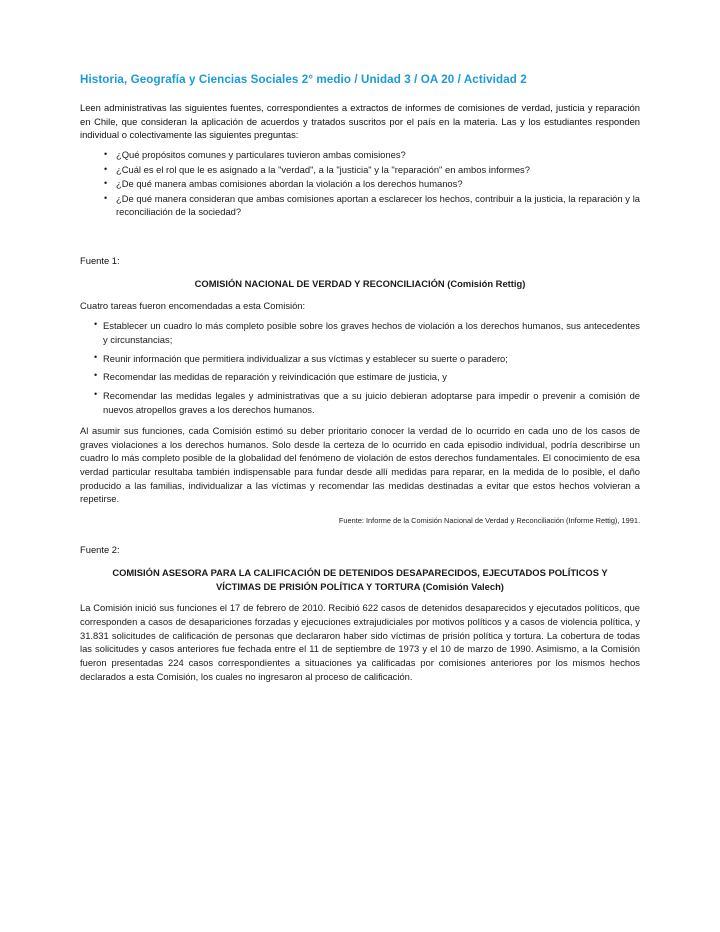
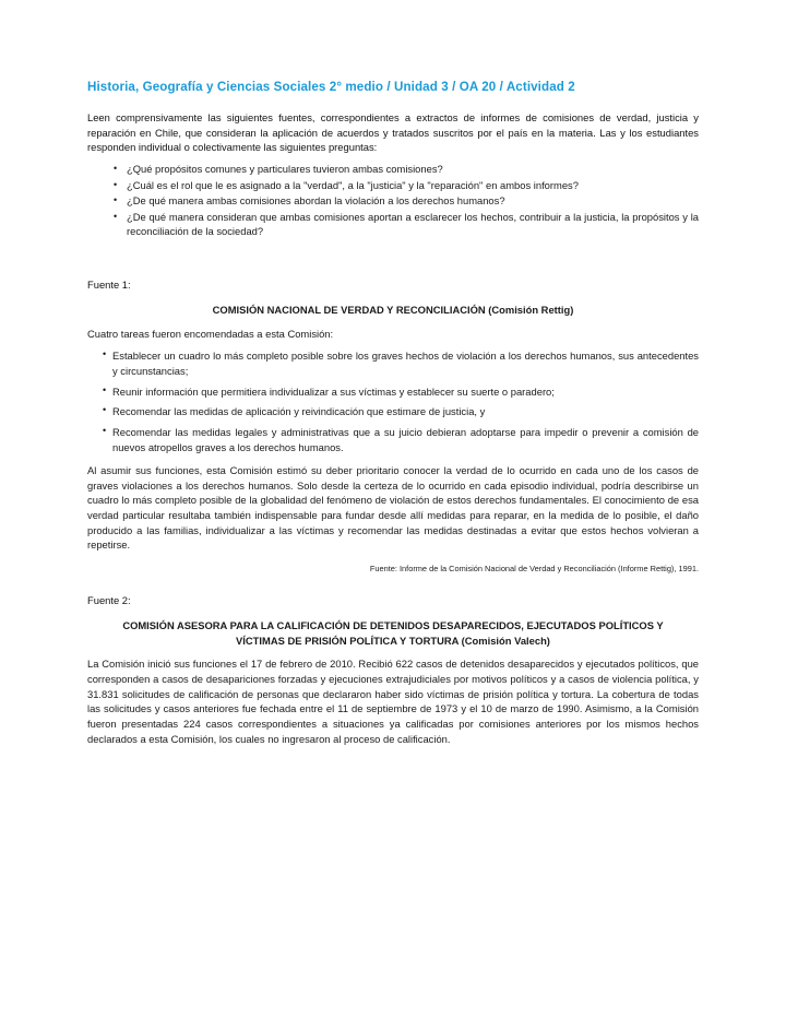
  Historia, Geografía y Ciencias Sociales 2° medio / Unidad 3 / OA 20 / Actividad 2
- Leen administrativas las siguientes fuentes, correspondientes a extractos de informes de comisiones de verdad, justicia y reparación en Chile, que consideran la aplicación de acuerdos y tratados suscritos por el país en la materia. Las y los estudiantes responden individual o colectivamente las siguientes preguntas:
+ Leen comprensivamente las siguientes fuentes, correspondientes a extractos de informes de comisiones de verdad, justicia y reparación en Chile, que consideran la aplicación de acuerdos y tratados suscritos por el país en la materia. Las y los estudiantes responden individual o colectivamente las siguientes preguntas:
  ¿Qué propósitos comunes y particulares tuvieron ambas comisiones?
  ¿Cuál es el rol que le es asignado a la "verdad", a la "justicia" y la "reparación" en ambos informes?
  ¿De qué manera ambas comisiones abordan la violación a los derechos humanos?
- ¿De qué manera consideran que ambas comisiones aportan a esclarecer los hechos, contribuir a la justicia, la reparación y la reconciliación de la sociedad?
+ ¿De qué manera consideran que ambas comisiones aportan a esclarecer los hechos, contribuir a la justicia, la propósitos y la reconciliación de la sociedad?
  Fuente 1:
  COMISIÓN NACIONAL DE VERDAD Y RECONCILIACIÓN (Comisión Rettig)
  Cuatro tareas fueron encomendadas a esta Comisión:
  Establecer un cuadro lo más completo posible sobre los graves hechos de violación a los derechos humanos, sus antecedentes y circunstancias;
  Reunir información que permitiera individualizar a sus víctimas y establecer su suerte o paradero;
- Recomendar las medidas de reparación y reivindicación que estimare de justicia, y
+ Recomendar las medidas de aplicación y reivindicación que estimare de justicia, y
  Recomendar las medidas legales y administrativas que a su juicio debieran adoptarse para impedir o prevenir a comisión de nuevos atropellos graves a los derechos humanos.
- Al asumir sus funciones, cada Comisión estimó su deber prioritario conocer la verdad de lo ocurrido en cada uno de los casos de graves violaciones a los derechos humanos. Solo desde la certeza de lo ocurrido en cada episodio individual, podría describirse un cuadro lo más completo posible de la globalidad del fenómeno de violación de estos derechos fundamentales. El conocimiento de esa verdad particular resultaba también indispensable para fundar desde allí medidas para reparar, en la medida de lo posible, el daño producido a las familias, individualizar a las víctimas y recomendar las medidas destinadas a evitar que estos hechos volvieran a repetirse.
+ Al asumir sus funciones, esta Comisión estimó su deber prioritario conocer la verdad de lo ocurrido en cada uno de los casos de graves violaciones a los derechos humanos. Solo desde la certeza de lo ocurrido en cada episodio individual, podría describirse un cuadro lo más completo posible de la globalidad del fenómeno de violación de estos derechos fundamentales. El conocimiento de esa verdad particular resultaba también indispensable para fundar desde allí medidas para reparar, en la medida de lo posible, el daño producido a las familias, individualizar a las víctimas y recomendar las medidas destinadas a evitar que estos hechos volvieran a repetirse.
  Fuente: Informe de la Comisión Nacional de Verdad y Reconciliación (Informe Rettig), 1991.
  Fuente 2:
  COMISIÓN ASESORA PARA LA CALIFICACIÓN DE DETENIDOS DESAPARECIDOS, EJECUTADOS POLÍTICOS Y VÍCTIMAS DE PRISIÓN POLÍTICA Y TORTURA (Comisión Valech)
  La Comisión inició sus funciones el 17 de febrero de 2010. Recibió 622 casos de detenidos desaparecidos y ejecutados políticos, que corresponden a casos de desapariciones forzadas y ejecuciones extrajudiciales por motivos políticos y a casos de violencia política, y 31.831 solicitudes de calificación de personas que declararon haber sido víctimas de prisión política y tortura. La cobertura de todas las solicitudes y casos anteriores fue fechada entre el 11 de septiembre de 1973 y el 10 de marzo de 1990. Asimismo, a la Comisión fueron presentadas 224 casos correspondientes a situaciones ya calificadas por comisiones anteriores por los mismos hechos declarados a esta Comisión, los cuales no ingresaron al proceso de calificación.
